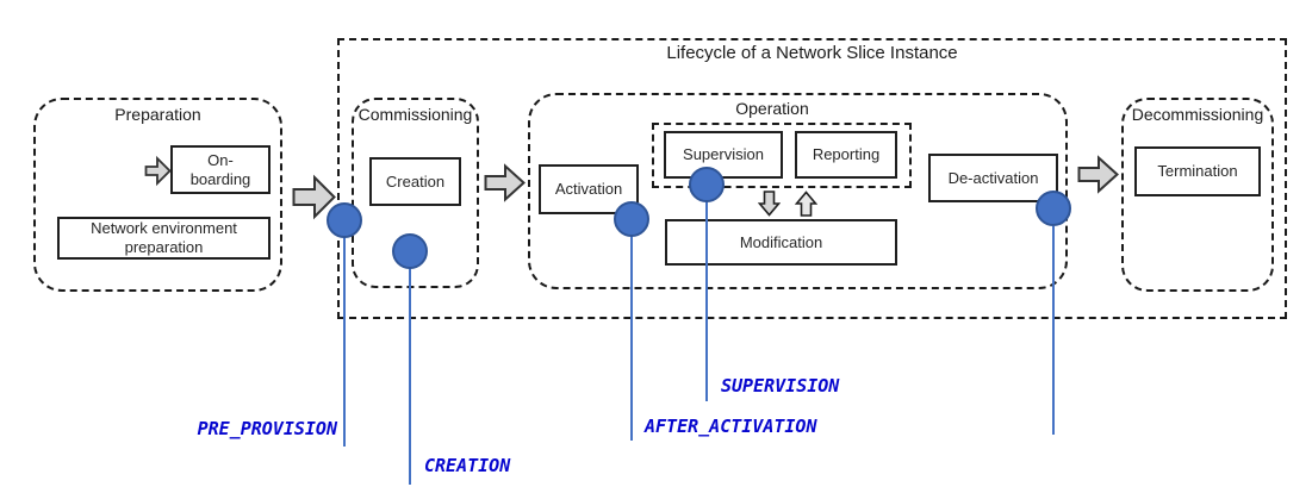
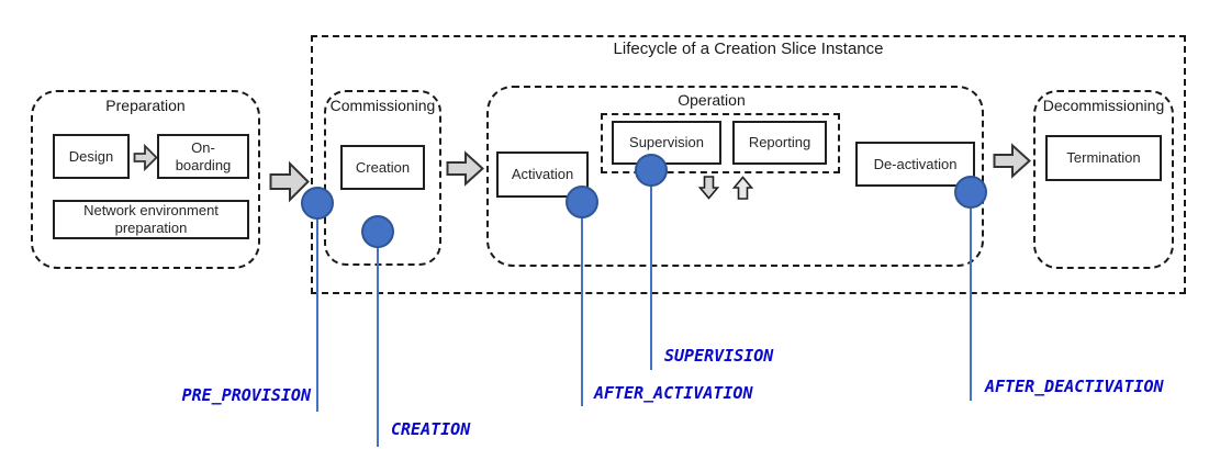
- Lifecycle of a Network Slice Instance
+ Lifecycle of a Creation Slice Instance
  Preparation
+ Design
  On-
  boarding
  Network environment preparation
  Commissioning
  Creation
  Operation
  Activation
  Supervision
  Reporting
- Modification
  De-activation
  Decommissioning
  Termination
  PRE_PROVISION
  CREATION
  AFTER_ACTIVATION
  SUPERVISION
+ AFTER_DEACTIVATION
